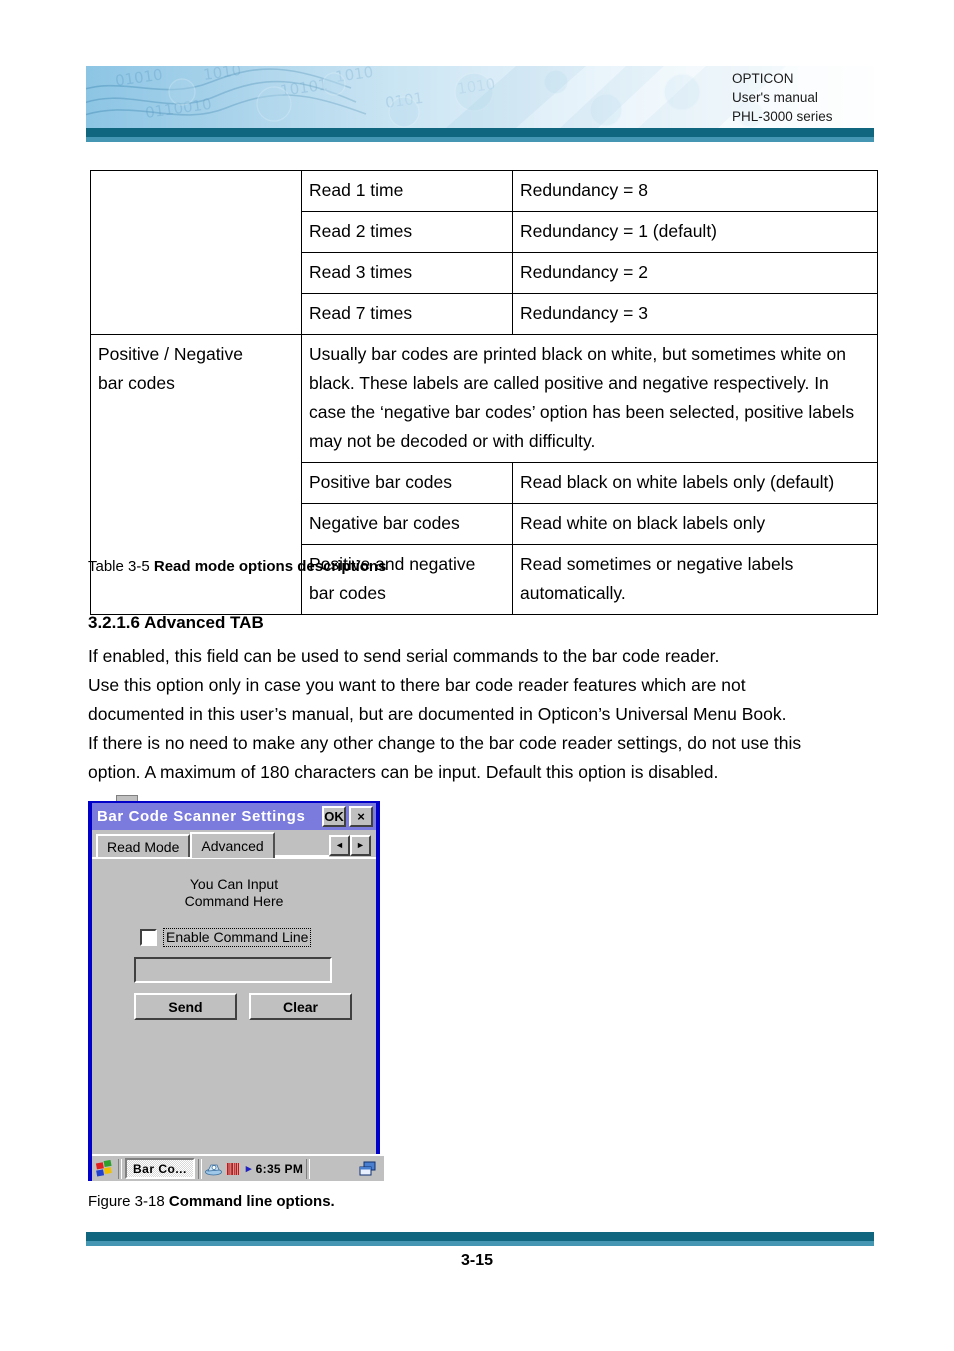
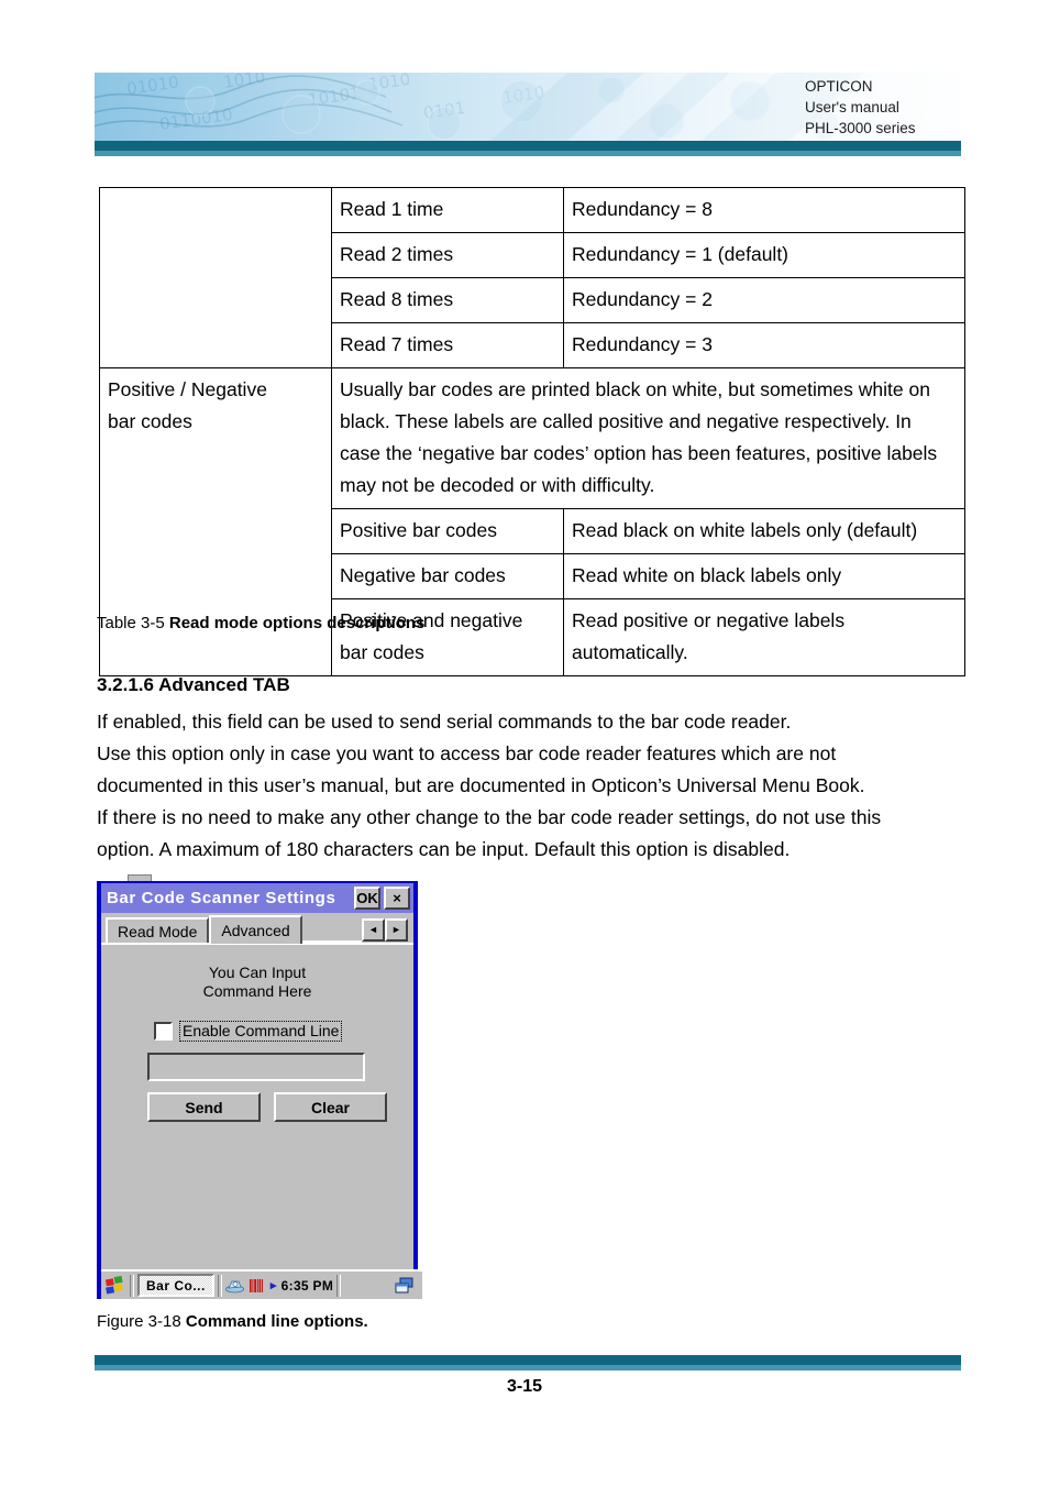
  OPTICON
  User's manual
  PHL-3000 series
  	Read 1 time	Redundancy = 8
  Read 2 times	Redundancy = 1 (default)
- Read 3 times	Redundancy = 2
+ Read 8 times	Redundancy = 2
  Read 7 times	Redundancy = 3
- Positive / Negative bar codes	Usually bar codes are printed black on white, but sometimes white on black. These labels are called positive and negative respectively. In case the ‘negative bar codes’ option has been selected, positive labels may not be decoded or with difficulty.
+ Positive / Negative bar codes	Usually bar codes are printed black on white, but sometimes white on black. These labels are called positive and negative respectively. In case the ‘negative bar codes’ option has been features, positive labels may not be decoded or with difficulty.
  Positive bar codes	Read black on white labels only (default)
  Negative bar codes	Read white on black labels only
- Positive and negative bar codes	Read sometimes or negative labels automatically.
+ Positive and negative bar codes	Read positive or negative labels automatically.
  Table 3-5 Read mode options descriptions
  3.2.1.6 Advanced TAB
  If enabled, this field can be used to send serial commands to the bar code reader.
- Use this option only in case you want to there bar code reader features which are not
+ Use this option only in case you want to access bar code reader features which are not
  documented in this user’s manual, but are documented in Opticon’s Universal Menu Book.
  If there is no need to make any other change to the bar code reader settings, do not use this
  option. A maximum of 180 characters can be input. Default this option is disabled.
  Bar Code Scanner Settings
  OK
  ×
  Read Mode
  Advanced
  ◄
  ►
  You Can Input
  Command Here
  Enable Command Line
  Send
  Clear
  Bar Co...
  ▸
  6:35 PM
  Figure 3-18 Command line options.
  3-15
